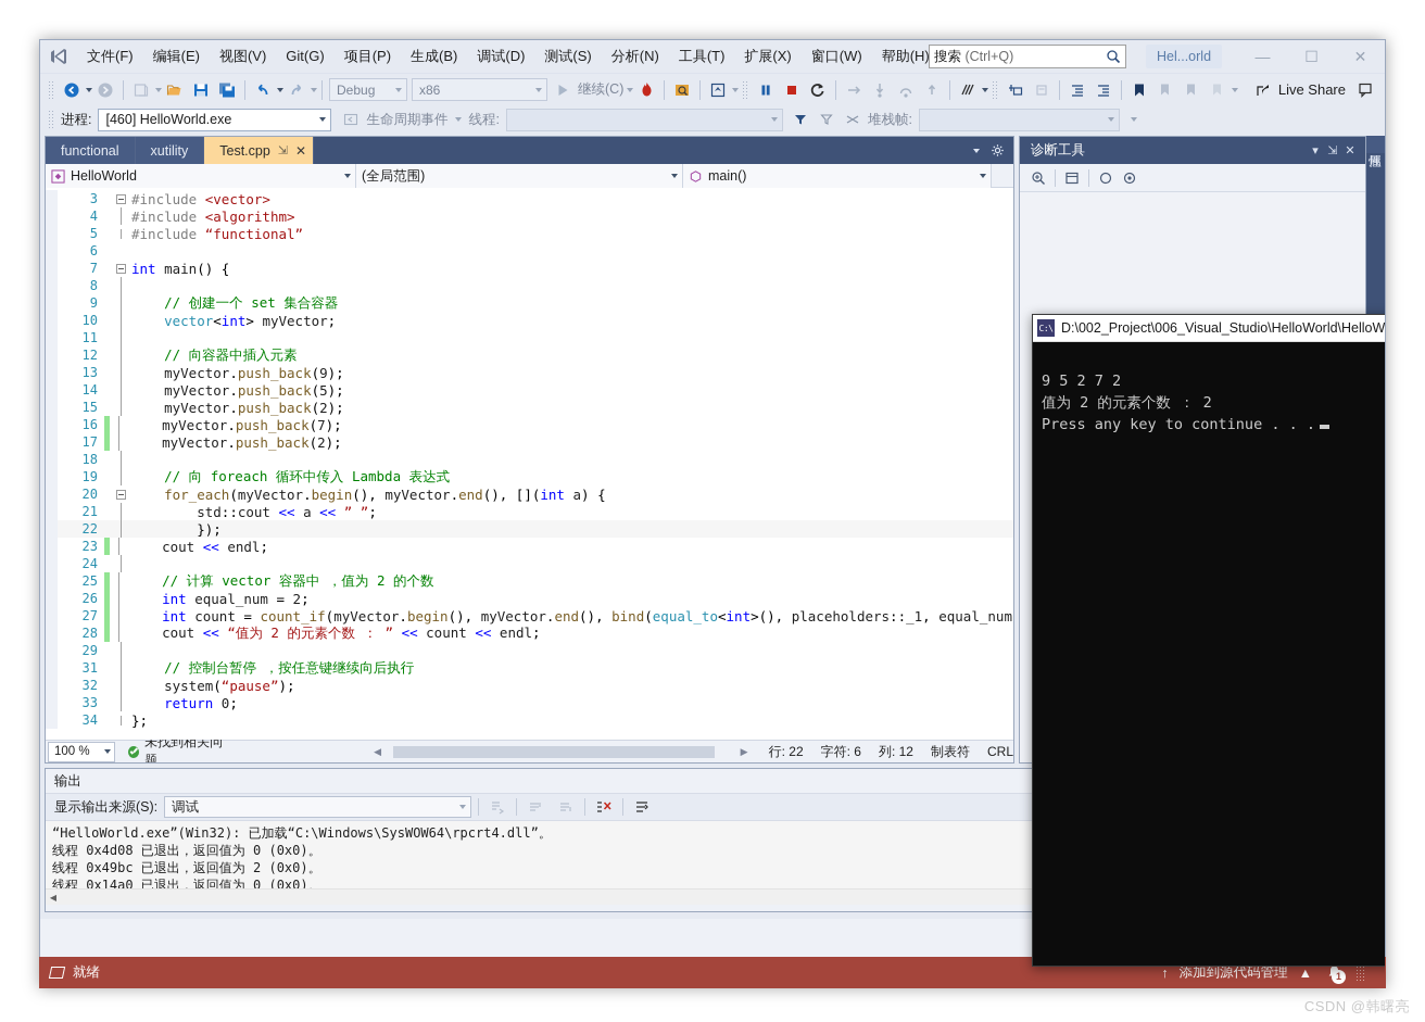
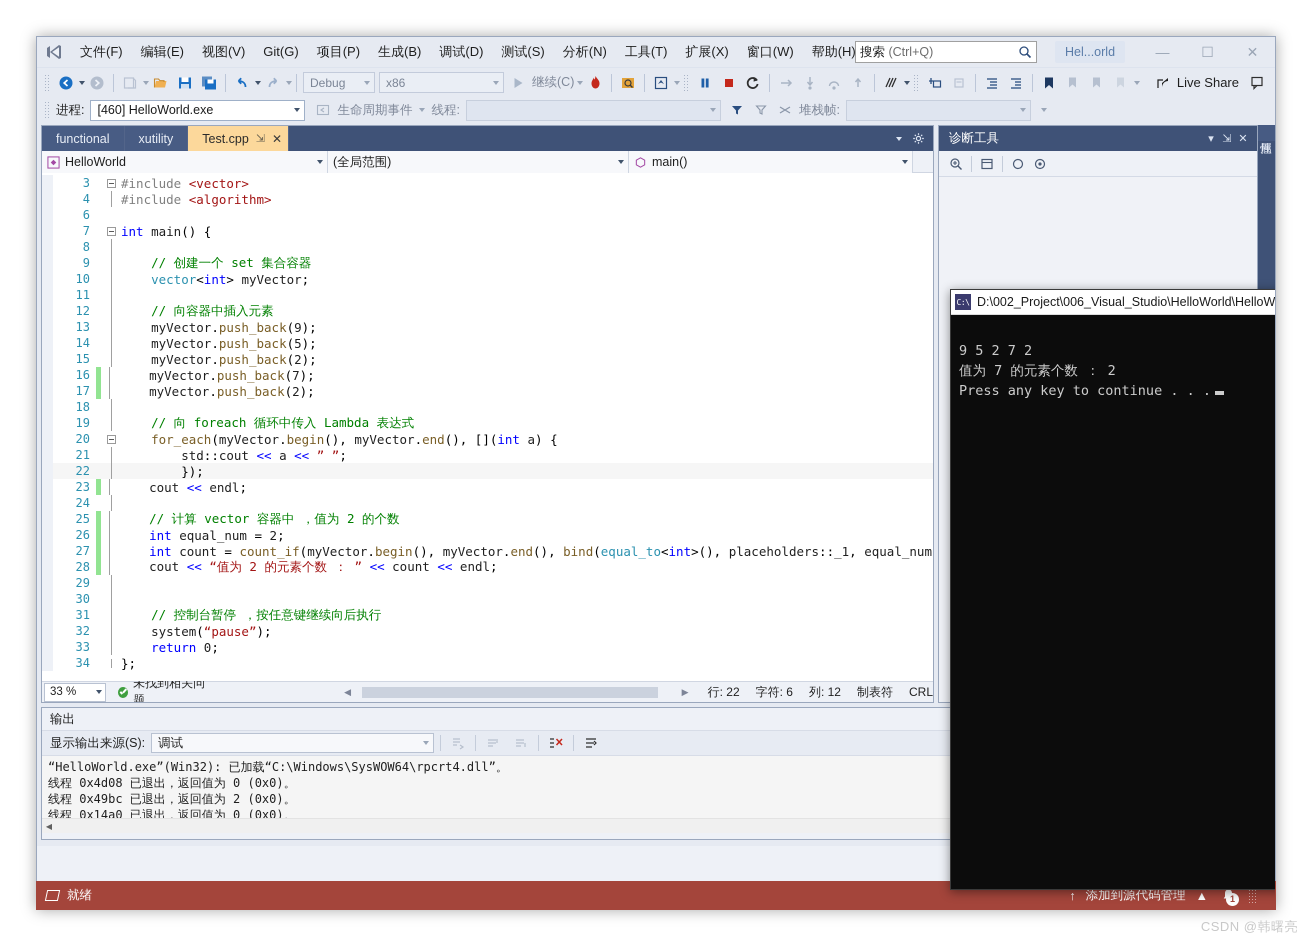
  文件(F)
  编辑(E)
  视图(V)
  Git(G)
  项目(P)
  生成(B)
  调试(D)
  测试(S)
  分析(N)
  工具(T)
  扩展(X)
  窗口(W)
  帮助(H)
  搜索 (Ctrl+Q)
  Hel...orld
  —
  ☐
  ✕
  Debug
  x86
  继续(C)
  Live Share
  进程:
  [460] HelloWorld.exe
  生命周期事件
  线程:
  堆栈帧:
  functional
  xutility
  Test.cpp
  ⇲
  ✕
  HelloWorld
  (全局范围)
  main()
  3
  #include <vector>
  4
  #include <algorithm>
- 5
- #include “functional”
  6
  7
  int main() {
  8
  9
  // 创建一个 set 集合容器
  10
  vector<int> myVector;
  11
  12
  // 向容器中插入元素
  13
  myVector.push_back(9);
  14
  myVector.push_back(5);
  15
  myVector.push_back(2);
  16
  myVector.push_back(7);
  17
  myVector.push_back(2);
  18
  19
  // 向 foreach 循环中传入 Lambda 表达式
  20
  for_each(myVector.begin(), myVector.end(), [](int a) {
  21
  std::cout << a << ” ”;
  22
  });
  23
  cout << endl;
  24
  25
  // 计算 vector 容器中 ，值为 2 的个数
  26
  int equal_num = 2;
  27
  int count = count_if(myVector.begin(), myVector.end(), bind(equal_to<int>(), placeholders::_1, equal_num
  28
  cout << “值为 2 的元素个数 ： ” << count << endl;
  29
+ 30
  31
  // 控制台暂停 ，按任意键继续向后执行
  32
  system(“pause”);
  33
  return 0;
  34
  };
- 100 %
+ 33 %
  未找到相关问题
  ◀
  ▶
  行: 22
  字符: 6
  列: 12
  制表符
  CRL
  诊断工具
  ▾
  ⇲
  ✕
  C:\
  D:\002_Project\006_Visual_Studio\HelloWorld\HelloW
- 9 5 2 7 2 值为 2 的元素个数 ： 2 Press any key to continue . . .
+ 9 5 2 7 2 值为 7 的元素个数 ： 2 Press any key to continue . . .
  输出
  显示输出来源(S):
  调试
  “HelloWorld.exe”(Win32): 已加载“C:\Windows\SysWOW64\rpcrt4.dll”。
  线程 0x4d08 已退出，返回值为 0 (0x0)。
  线程 0x49bc 已退出，返回值为 2 (0x0)。
  线程 0x14a0 已退出，返回值为 0 (0x0)。
  ◀
  就绪
  ↑
  添加到源代码管理
  ▲
  1
  CSDN @韩曙亮
